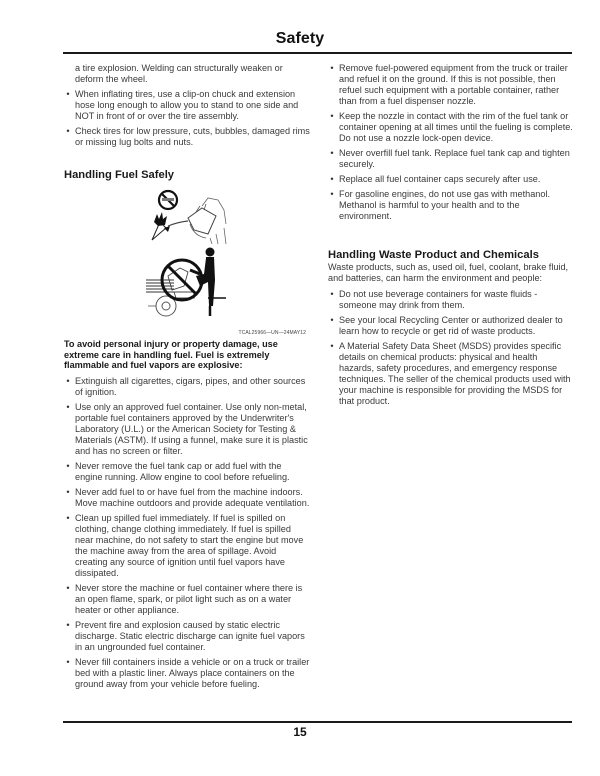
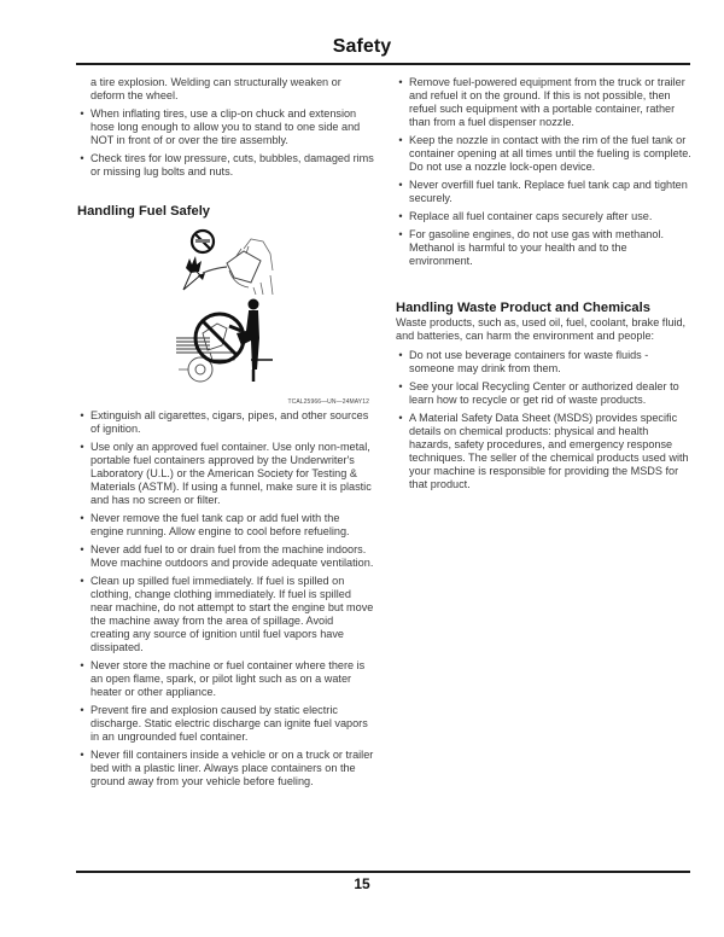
  Safety
  a tire explosion. Welding can structurally weaken or deform the wheel.
  •
  When inflating tires, use a clip-on chuck and extension hose long enough to allow you to stand to one side and NOT in front of or over the tire assembly.
  •
  Check tires for low pressure, cuts, bubbles, damaged rims or missing lug bolts and nuts.
  Handling Fuel Safely
- To avoid personal injury or property damage, use extreme care in handling fuel. Fuel is extremely flammable and fuel vapors are explosive:
  •
  Extinguish all cigarettes, cigars, pipes, and other sources of ignition.
  •
  Use only an approved fuel container. Use only non-metal, portable fuel containers approved by the Underwriter's Laboratory (U.L.) or the American Society for Testing & Materials (ASTM). If using a funnel, make sure it is plastic and has no screen or filter.
  •
  Never remove the fuel tank cap or add fuel with the engine running. Allow engine to cool before refueling.
  •
- Never add fuel to or have fuel from the machine indoors. Move machine outdoors and provide adequate ventilation.
+ Never add fuel to or drain fuel from the machine indoors. Move machine outdoors and provide adequate ventilation.
  •
- Clean up spilled fuel immediately. If fuel is spilled on clothing, change clothing immediately. If fuel is spilled near machine, do not safety to start the engine but move the machine away from the area of spillage. Avoid creating any source of ignition until fuel vapors have dissipated.
+ Clean up spilled fuel immediately. If fuel is spilled on clothing, change clothing immediately. If fuel is spilled near machine, do not attempt to start the engine but move the machine away from the area of spillage. Avoid creating any source of ignition until fuel vapors have dissipated.
  •
  Never store the machine or fuel container where there is an open flame, spark, or pilot light such as on a water heater or other appliance.
  •
  Prevent fire and explosion caused by static electric discharge. Static electric discharge can ignite fuel vapors in an ungrounded fuel container.
  •
  Never fill containers inside a vehicle or on a truck or trailer bed with a plastic liner. Always place containers on the ground away from your vehicle before fueling.
  •
  Remove fuel-powered equipment from the truck or trailer and refuel it on the ground. If this is not possible, then refuel such equipment with a portable container, rather than from a fuel dispenser nozzle.
  •
  Keep the nozzle in contact with the rim of the fuel tank or container opening at all times until the fueling is complete. Do not use a nozzle lock-open device.
  •
  Never overfill fuel tank. Replace fuel tank cap and tighten securely.
  •
  Replace all fuel container caps securely after use.
  •
  For gasoline engines, do not use gas with methanol. Methanol is harmful to your health and to the environment.
  Handling Waste Product and Chemicals
  Waste products, such as, used oil, fuel, coolant, brake fluid, and batteries, can harm the environment and people:
  •
  Do not use beverage containers for waste fluids - someone may drink from them.
  •
  See your local Recycling Center or authorized dealer to learn how to recycle or get rid of waste products.
  •
  A Material Safety Data Sheet (MSDS) provides specific details on chemical products: physical and health hazards, safety procedures, and emergency response techniques. The seller of the chemical products used with your machine is responsible for providing the MSDS for that product.
  15
